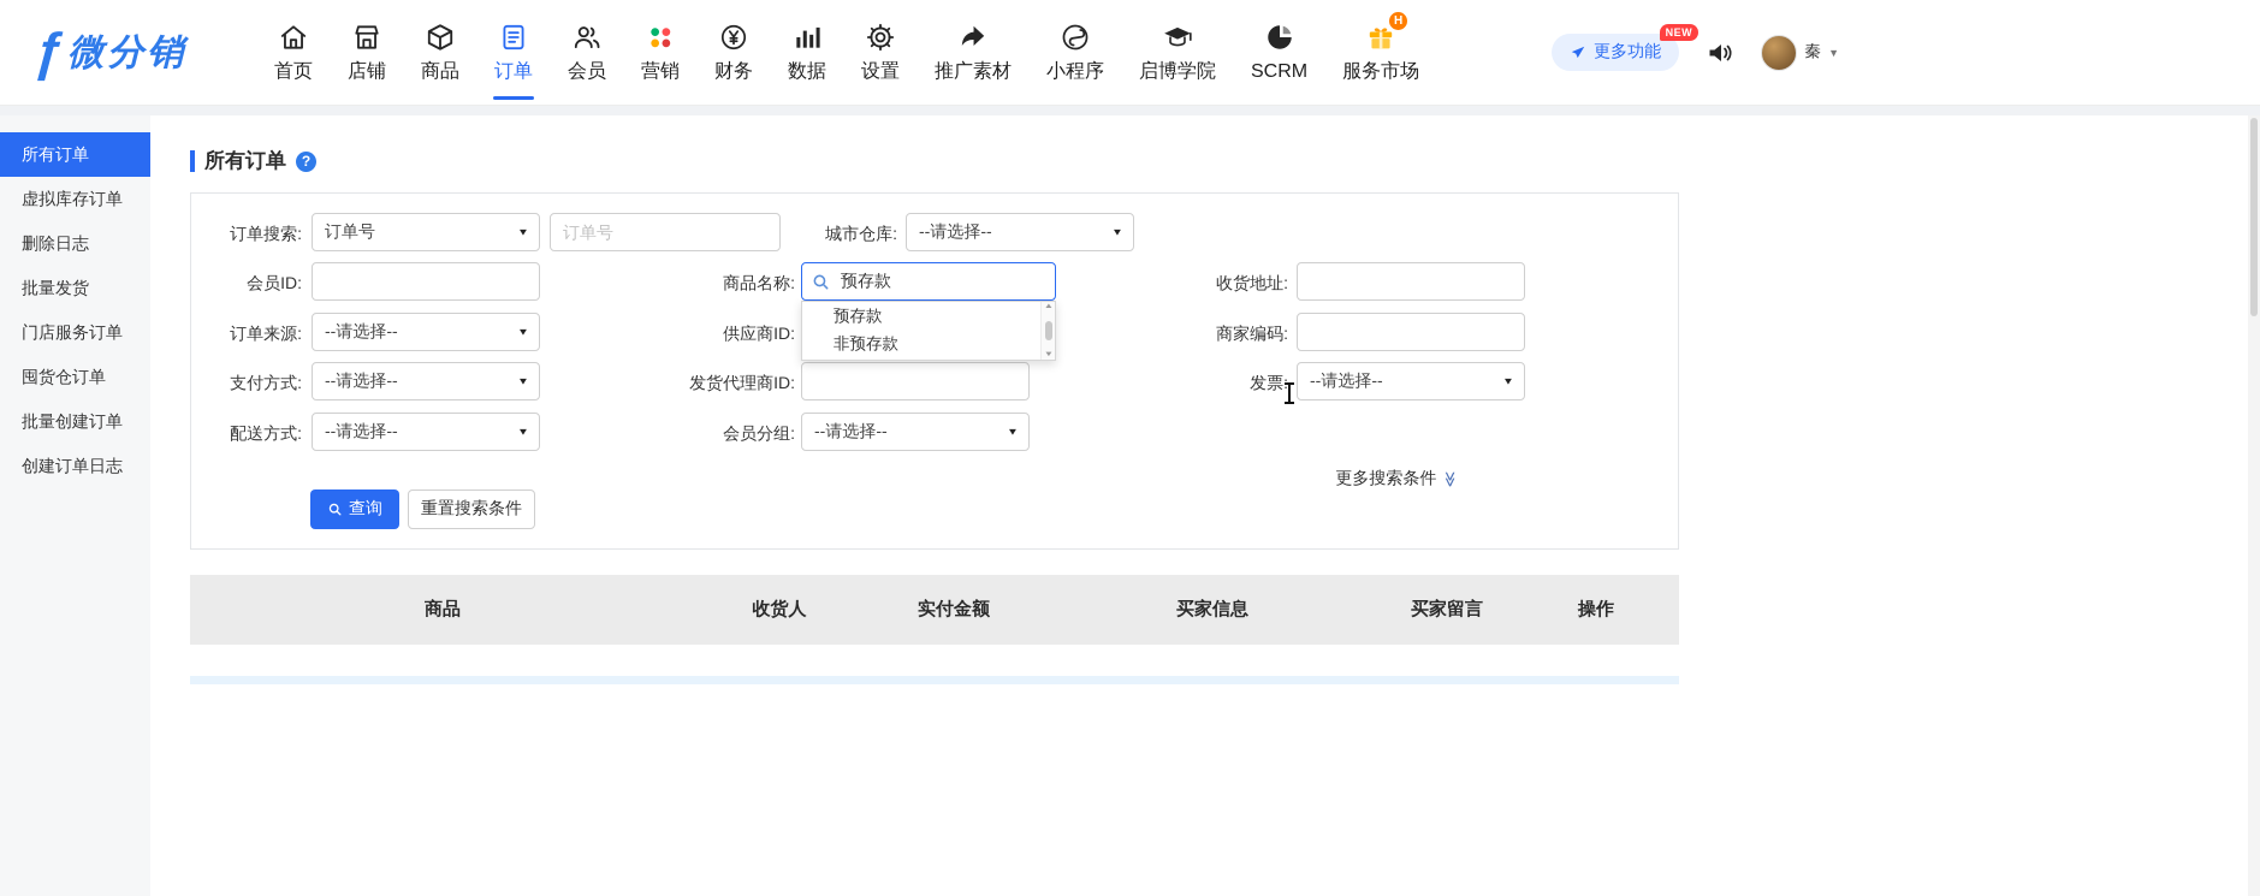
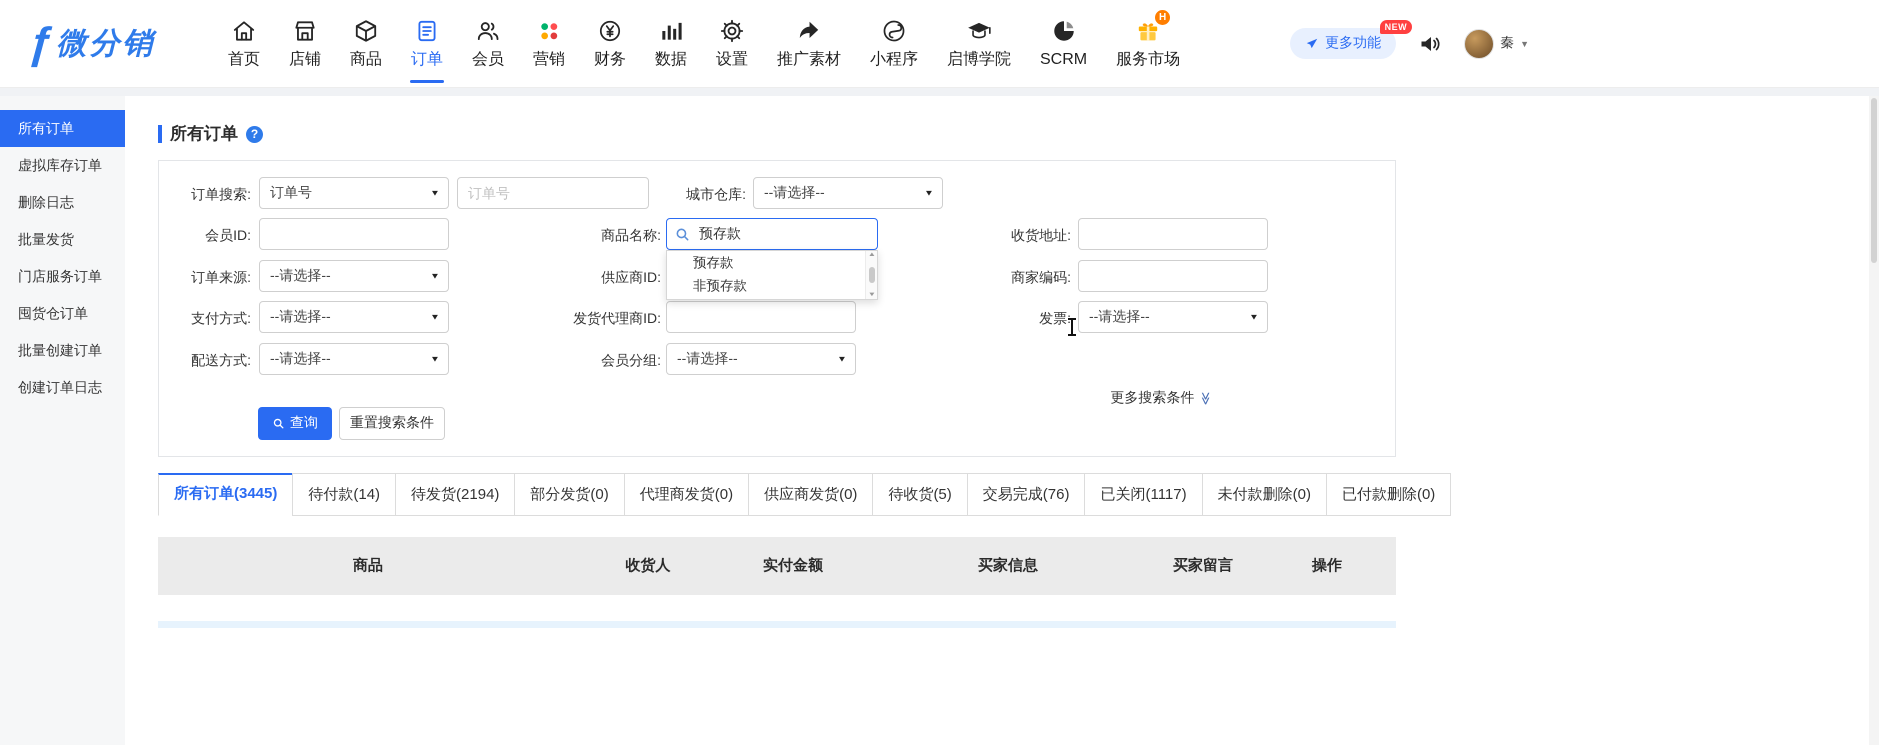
  微分销
  首页
  店铺
  商品
  订单
  会员
  营销
  财务
  数据
  设置
  推广素材
  小程序
  启博学院
  SCRM
  H
  服务市场
  更多功能
  NEW
  秦
  ▼
  所有订单
  虚拟库存订单
  删除日志
  批量发货
  门店服务订单
  囤货仓订单
  批量创建订单
  创建订单日志
  所有订单
  ?
  订单搜索:
  订单号
  ▼
  订单号
  城市仓库:
  --请选择--
  ▼
  会员ID:
  商品名称:
  预存款
  收货地址:
  预存款
  非预存款
  订单来源:
  --请选择--
  ▼
  供应商ID:
  商家编码:
  支付方式:
  --请选择--
  ▼
  发货代理商ID:
  --请选择--
  ▼
  配送方式:
  --请选择--
  ▼
  会员分组:
  --请选择--
  ▼
  更多搜索条件
  查询
  重置搜索条件
+ 所有订单(3445)
+ 待付款(14)
+ 待发货(2194)
+ 部分发货(0)
+ 代理商发货(0)
+ 供应商发货(0)
+ 待收货(5)
+ 交易完成(76)
+ 已关闭(1117)
+ 未付款删除(0)
+ 已付款删除(0)
  商品
  收货人
  实付金额
  买家信息
  买家留言
  操作
